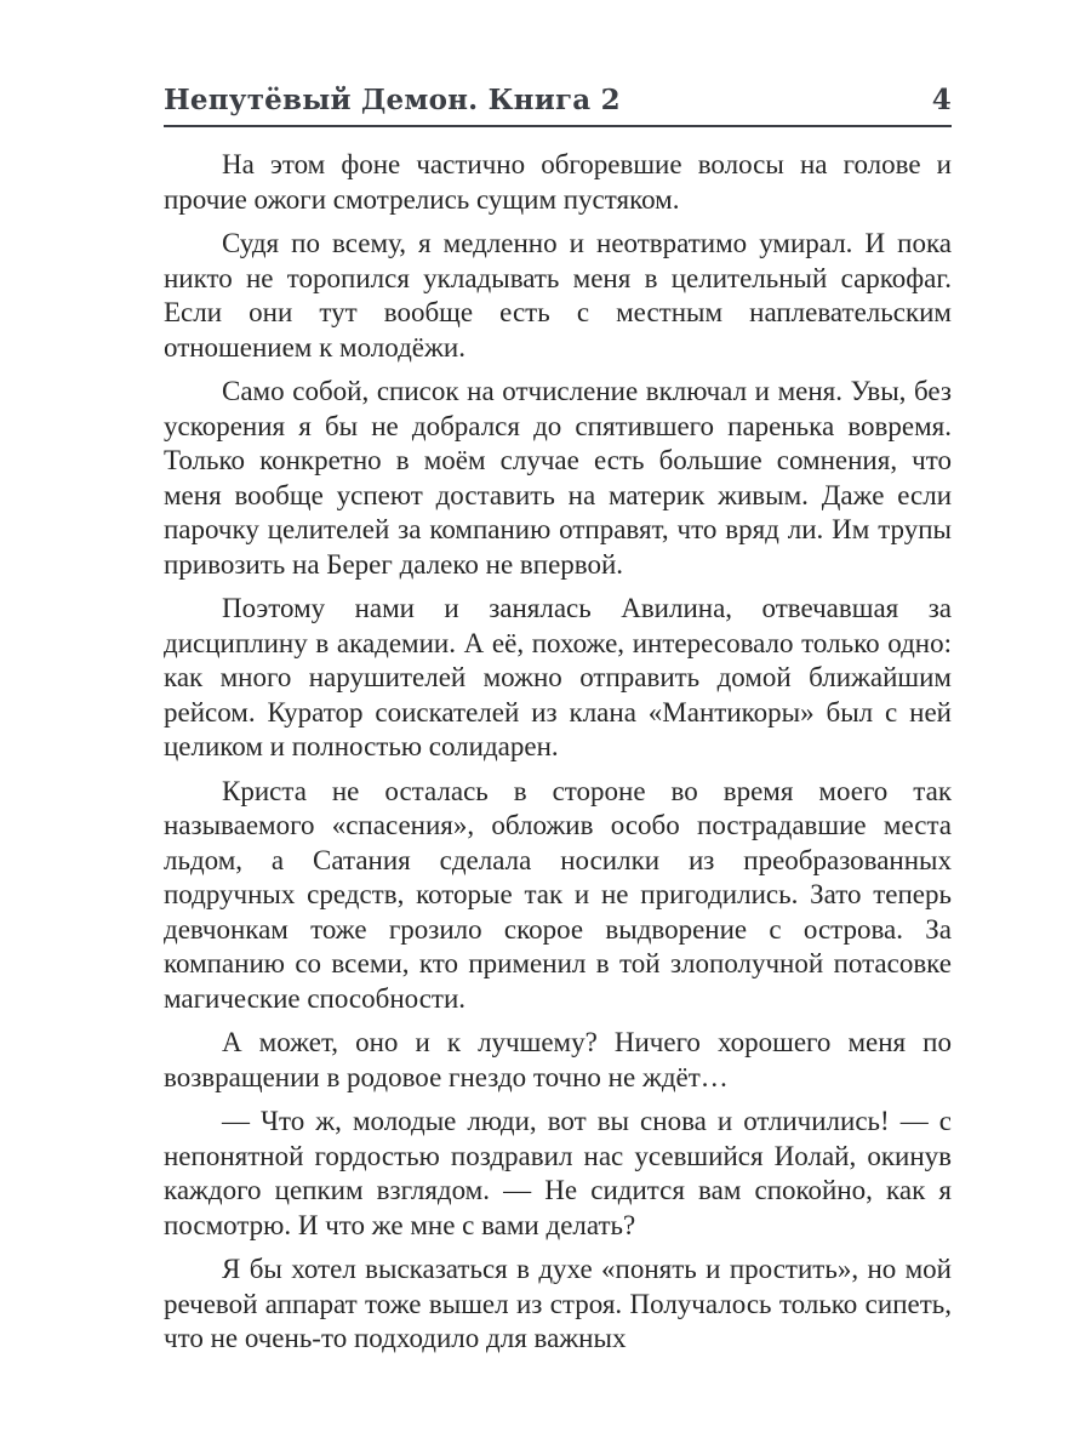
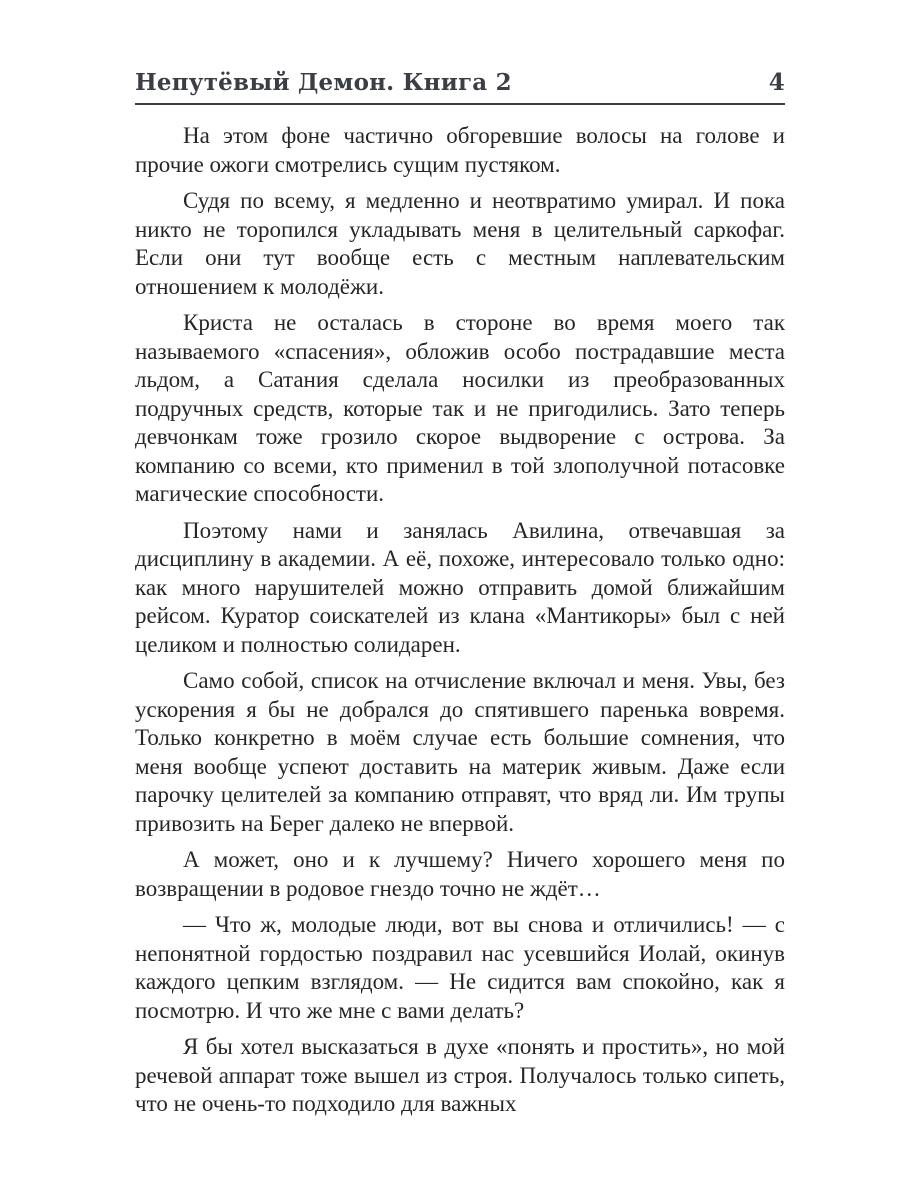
  Непутёвый Демон. Книга 2
  4
  На этом фоне частично обгоревшие волосы на голове и прочие ожоги смотрелись сущим пустяком.
  Судя по всему, я медленно и неотвратимо умирал. И пока никто не торопился укладывать меня в целительный саркофаг. Если они тут вообще есть с местным наплевательским отношением к молодёжи.
- Само собой, список на отчисление включал и меня. Увы, без ускорения я бы не добрался до спятившего паренька вовремя. Только конкретно в моём случае есть большие сомнения, что меня вообще успеют доставить на материк живым. Даже если парочку целителей за компанию отправят, что вряд ли. Им трупы привозить на Берег далеко не впервой.
+ Криста не осталась в стороне во время моего так называемого «спасения», обложив особо пострадавшие места льдом, а Сатания сделала носилки из преобразованных подручных средств, которые так и не пригодились. Зато теперь девчонкам тоже грозило скорое выдворение с острова. За компанию со всеми, кто применил в той злополучной потасовке магические способности.
  Поэтому нами и занялась Авилина, отвечавшая за дисциплину в академии. А её, похоже, интересовало только одно: как много нарушителей можно отправить домой ближайшим рейсом. Куратор соискателей из клана «Мантикоры» был с ней целиком и полностью солидарен.
- Криста не осталась в стороне во время моего так называемого «спасения», обложив особо пострадавшие места льдом, а Сатания сделала носилки из преобразованных подручных средств, которые так и не пригодились. Зато теперь девчонкам тоже грозило скорое выдворение с острова. За компанию со всеми, кто применил в той злополучной потасовке магические способности.
+ Само собой, список на отчисление включал и меня. Увы, без ускорения я бы не добрался до спятившего паренька вовремя. Только конкретно в моём случае есть большие сомнения, что меня вообще успеют доставить на материк живым. Даже если парочку целителей за компанию отправят, что вряд ли. Им трупы привозить на Берег далеко не впервой.
  А может, оно и к лучшему? Ничего хорошего меня по возвращении в родовое гнездо точно не ждёт…
  — Что ж, молодые люди, вот вы снова и отличились! — с непонятной гордостью поздравил нас усевшийся Иолай, окинув каждого цепким взглядом. — Не сидится вам спокойно, как я посмотрю. И что же мне с вами делать?
  Я бы хотел высказаться в духе «понять и простить», но мой речевой аппарат тоже вышел из строя. Получалось только сипеть, что не очень-то подходило для важных
